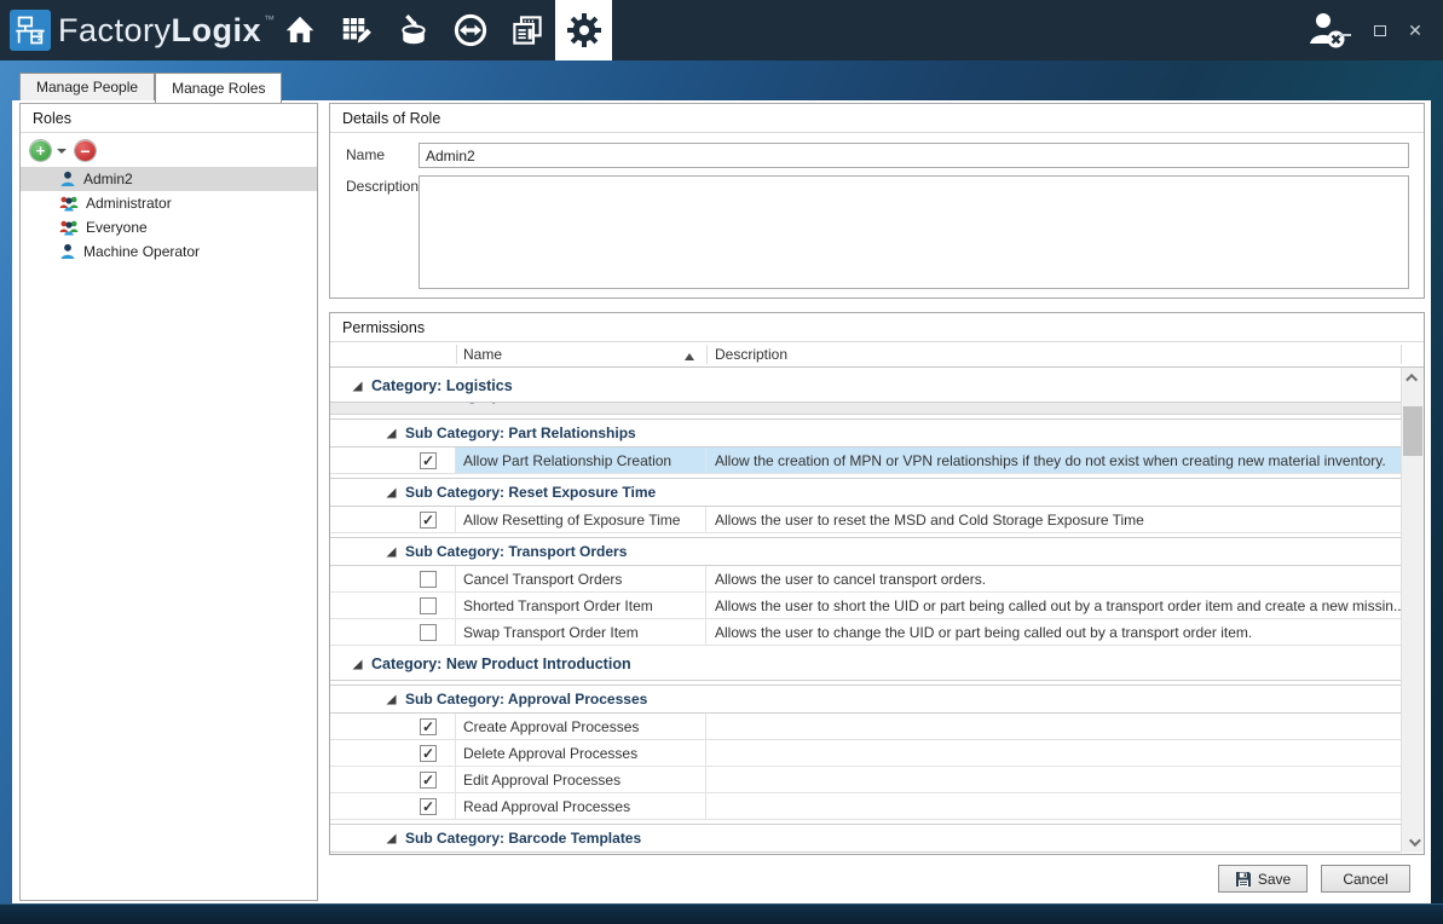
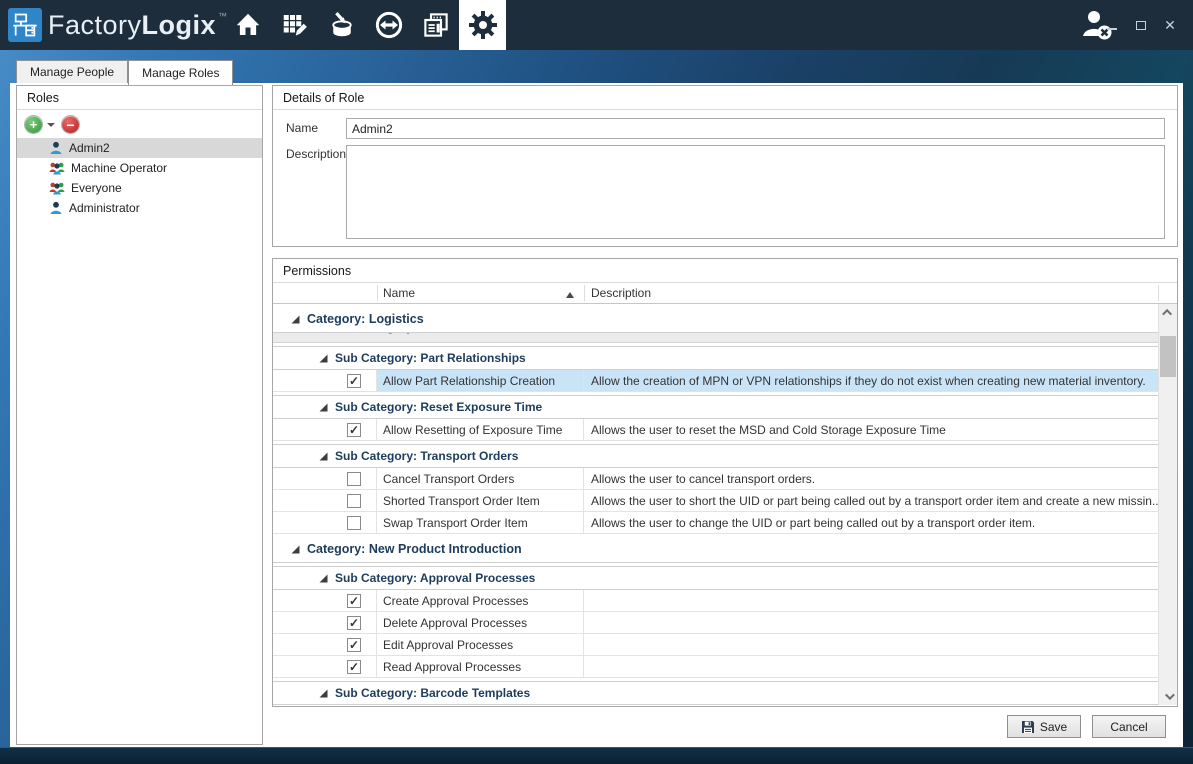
  Factory
  Logix
  ™
  ✕
  Manage People
  Manage Roles
  Roles
  +
  −
  Admin2
- Administrator
+ Machine Operator
  Everyone
- Machine Operator
+ Administrator
  Details of Role
  Name
  Admin2
  Description
  Permissions
  Name
  Description
  Category: Logistics
  Sub Category: Part Relationships
  ✓
  Allow Part Relationship Creation
  Allow the creation of MPN or VPN relationships if they do not exist when creating new material inventory.
  Sub Category: Reset Exposure Time
  ✓
  Allow Resetting of Exposure Time
  Allows the user to reset the MSD and Cold Storage Exposure Time
  Sub Category: Transport Orders
  Cancel Transport Orders
  Allows the user to cancel transport orders.
  Shorted Transport Order Item
  Allows the user to short the UID or part being called out by a transport order item and create a new missin..
  Swap Transport Order Item
  Allows the user to change the UID or part being called out by a transport order item.
  Category: New Product Introduction
  Sub Category: Approval Processes
  ✓
  Create Approval Processes
  ✓
  Delete Approval Processes
  ✓
  Edit Approval Processes
  ✓
  Read Approval Processes
  Sub Category: Barcode Templates
  Save
  Cancel
